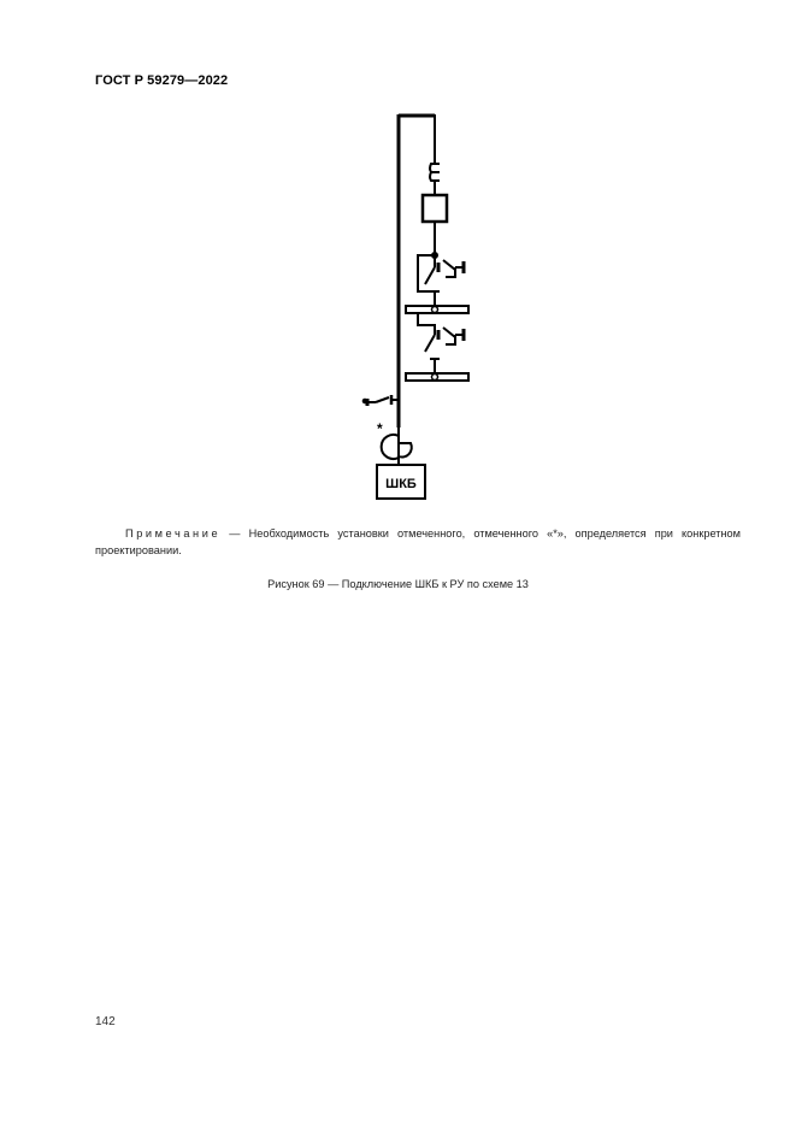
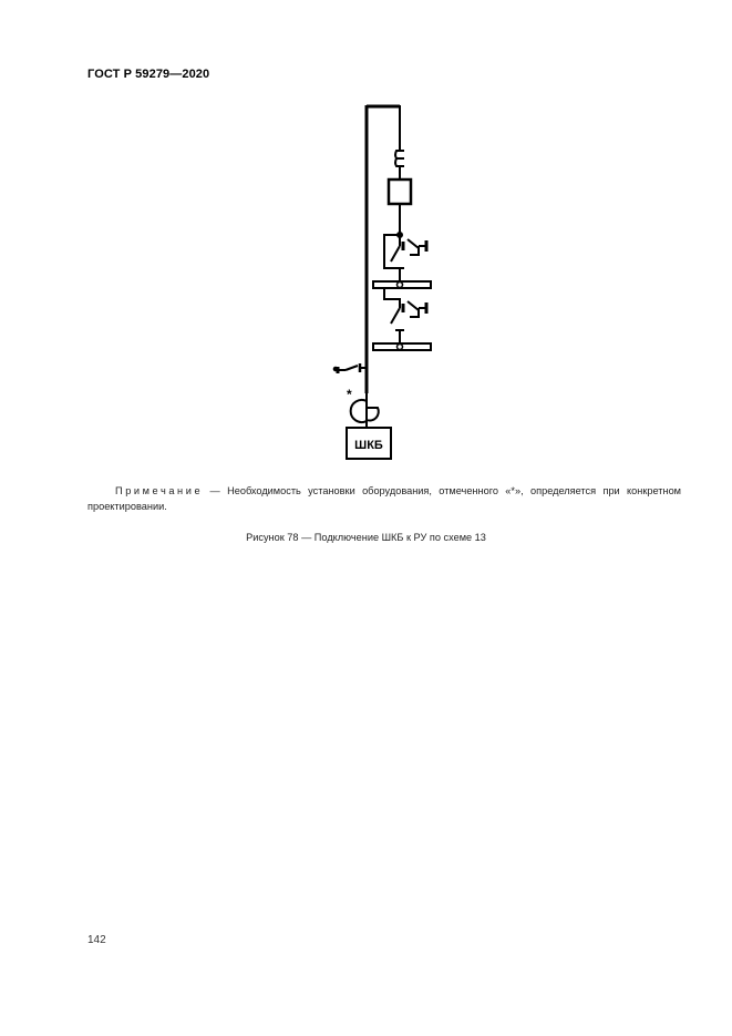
- ГОСТ Р 59279—2022
+ ГОСТ Р 59279—2020
  *
  ШКБ
- Примечание — Необходимость установки отмеченного, отмеченного «*», определяется при конкретном проектировании.
+ Примечание — Необходимость установки оборудования, отмеченного «*», определяется при конкретном проектировании.
- Рисунок 69 — Подключение ШКБ к РУ по схеме 13
+ Рисунок 78 — Подключение ШКБ к РУ по схеме 13
  142
